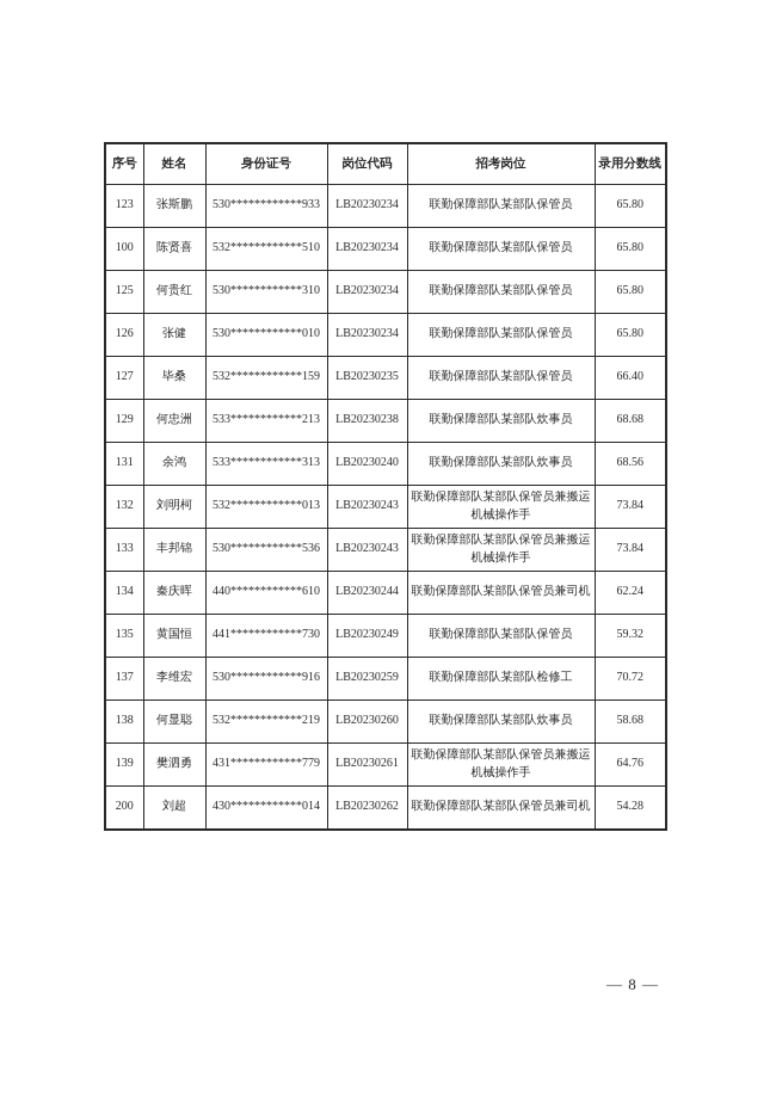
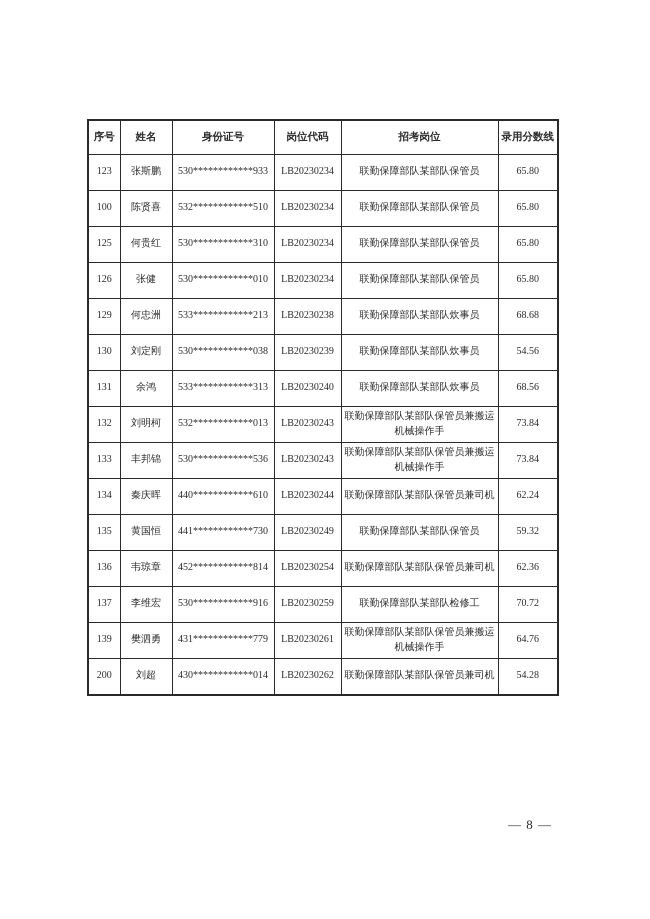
  序号	姓名	身份证号	岗位代码	招考岗位	录用分数线
  123	张斯鹏	530************933	LB20230234	联勤保障部队某部队保管员	65.80
  100	陈贤喜	532************510	LB20230234	联勤保障部队某部队保管员	65.80
  125	何贵红	530************310	LB20230234	联勤保障部队某部队保管员	65.80
  126	张健	530************010	LB20230234	联勤保障部队某部队保管员	65.80
- 127	毕桑	532************159	LB20230235	联勤保障部队某部队保管员	66.40
  129	何忠洲	533************213	LB20230238	联勤保障部队某部队炊事员	68.68
+ 130	刘定刚	530************038	LB20230239	联勤保障部队某部队炊事员	54.56
  131	余鸿	533************313	LB20230240	联勤保障部队某部队炊事员	68.56
  132	刘明柯	532************013	LB20230243	联勤保障部队某部队保管员兼搬运机械操作手	73.84
  133	丰邦锦	530************536	LB20230243	联勤保障部队某部队保管员兼搬运机械操作手	73.84
  134	秦庆晖	440************610	LB20230244	联勤保障部队某部队保管员兼司机	62.24
  135	黄国恒	441************730	LB20230249	联勤保障部队某部队保管员	59.32
+ 136	韦琼章	452************814	LB20230254	联勤保障部队某部队保管员兼司机	62.36
  137	李维宏	530************916	LB20230259	联勤保障部队某部队检修工	70.72
- 138	何显聪	532************219	LB20230260	联勤保障部队某部队炊事员	58.68
  139	樊泗勇	431************779	LB20230261	联勤保障部队某部队保管员兼搬运机械操作手	64.76
  200	刘超	430************014	LB20230262	联勤保障部队某部队保管员兼司机	54.28
  — 8 —
